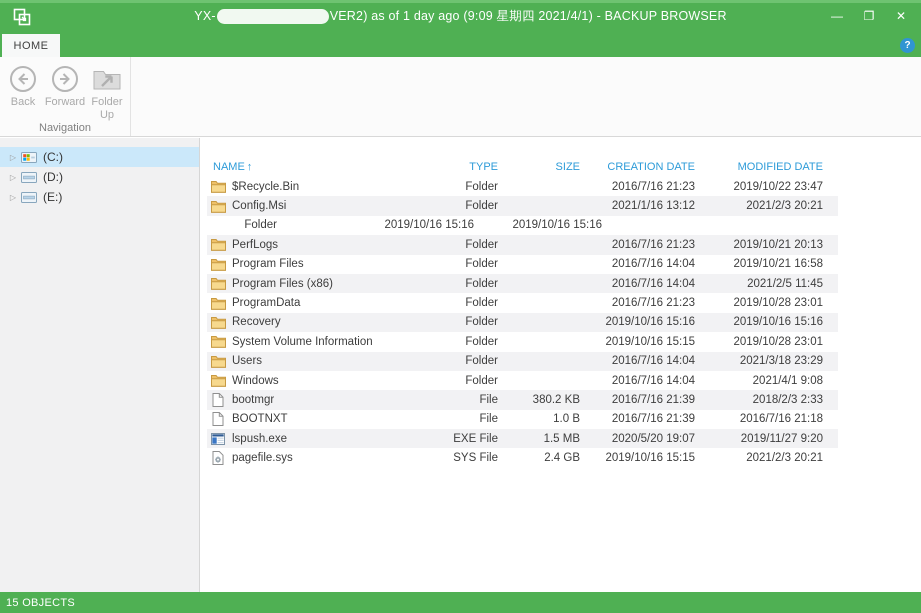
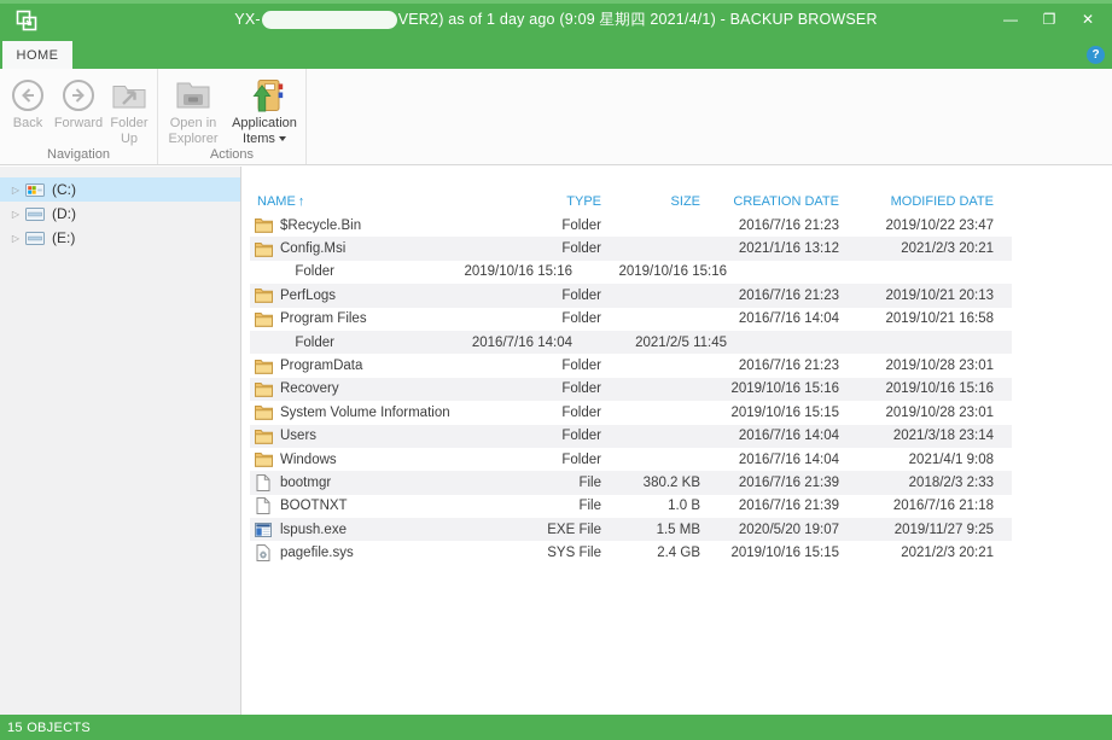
  YX- VER2) as of 1 day ago (9:09 星期四 2021/4/1) - BACKUP BROWSER
  —
  ❐
  ✕
  HOME
  ?
  Back
  Forward
  Folder
  Up
  Navigation
+ Open in
+ Explorer
+ Application
+ Items
+ Actions
  ▷
  (C:)
  ▷
  (D:)
  ▷
  (E:)
  NAME ↑
  TYPE
  SIZE
  CREATION DATE
  MODIFIED DATE
  $Recycle.Bin
  Folder
  2016/7/16 21:23
  2019/10/22 23:47
  Config.Msi
  Folder
  2021/1/16 13:12
  2021/2/3 20:21
  Folder
  2019/10/16 15:16
  2019/10/16 15:16
  PerfLogs
  Folder
  2016/7/16 21:23
  2019/10/21 20:13
  Program Files
  Folder
  2016/7/16 14:04
  2019/10/21 16:58
- Program Files (x86)
  Folder
  2016/7/16 14:04
  2021/2/5 11:45
  ProgramData
  Folder
  2016/7/16 21:23
  2019/10/28 23:01
  Recovery
  Folder
  2019/10/16 15:16
  2019/10/16 15:16
  System Volume Information
  Folder
  2019/10/16 15:15
  2019/10/28 23:01
  Users
  Folder
  2016/7/16 14:04
- 2021/3/18 23:29
+ 2021/3/18 23:14
  Windows
  Folder
  2016/7/16 14:04
  2021/4/1 9:08
  bootmgr
  File
  380.2 KB
  2016/7/16 21:39
  2018/2/3 2:33
  BOOTNXT
  File
  1.0 B
  2016/7/16 21:39
  2016/7/16 21:18
  lspush.exe
  EXE File
  1.5 MB
  2020/5/20 19:07
- 2019/11/27 9:20
+ 2019/11/27 9:25
  pagefile.sys
  SYS File
  2.4 GB
  2019/10/16 15:15
  2021/2/3 20:21
  15 OBJECTS
